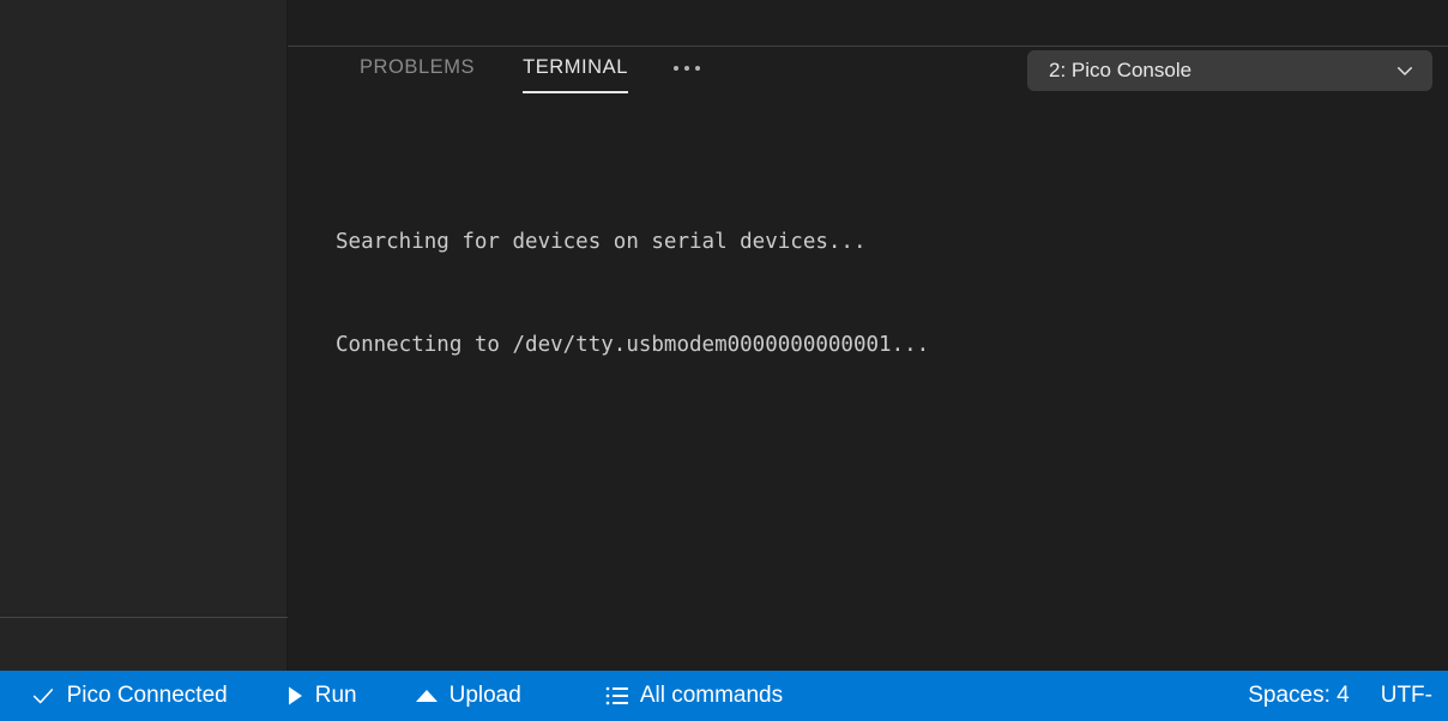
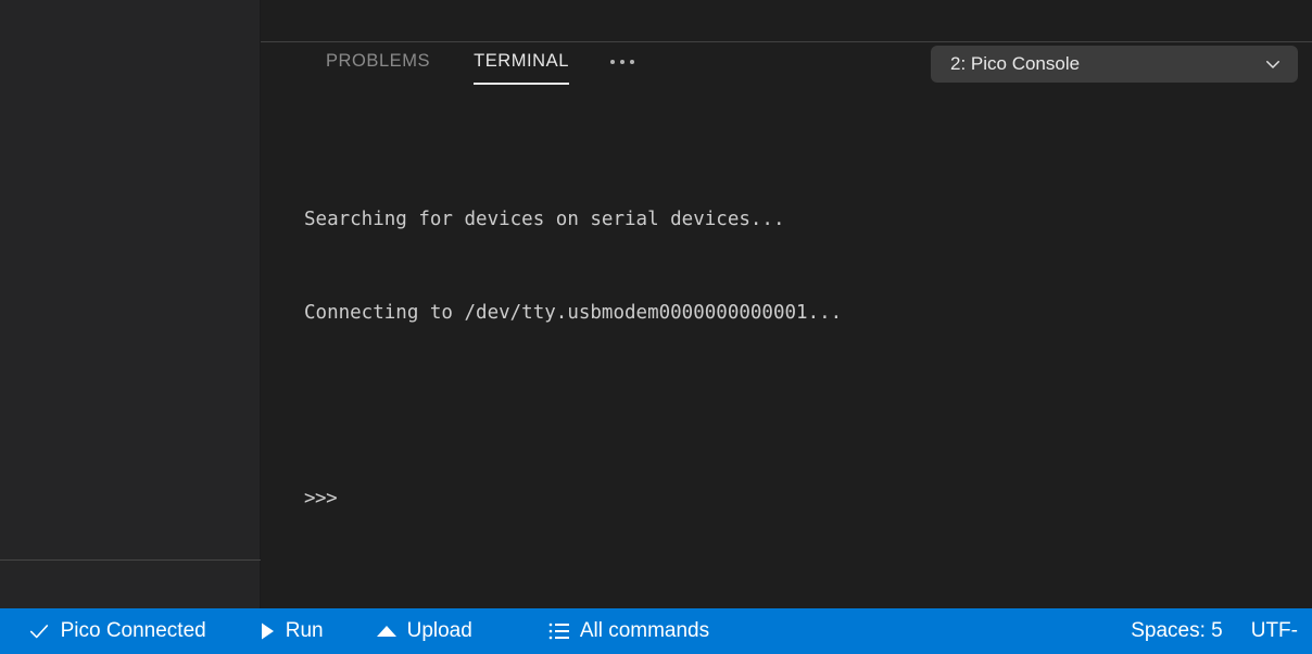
  PROBLEMS
  TERMINAL
  2: Pico Console
  Searching for devices on serial devices...
  Connecting to /dev/tty.usbmodem0000000000001...
+ >>>
  Pico Connected
  Run
  Upload
  All commands
- Spaces: 4
+ Spaces: 5
  UTF-
